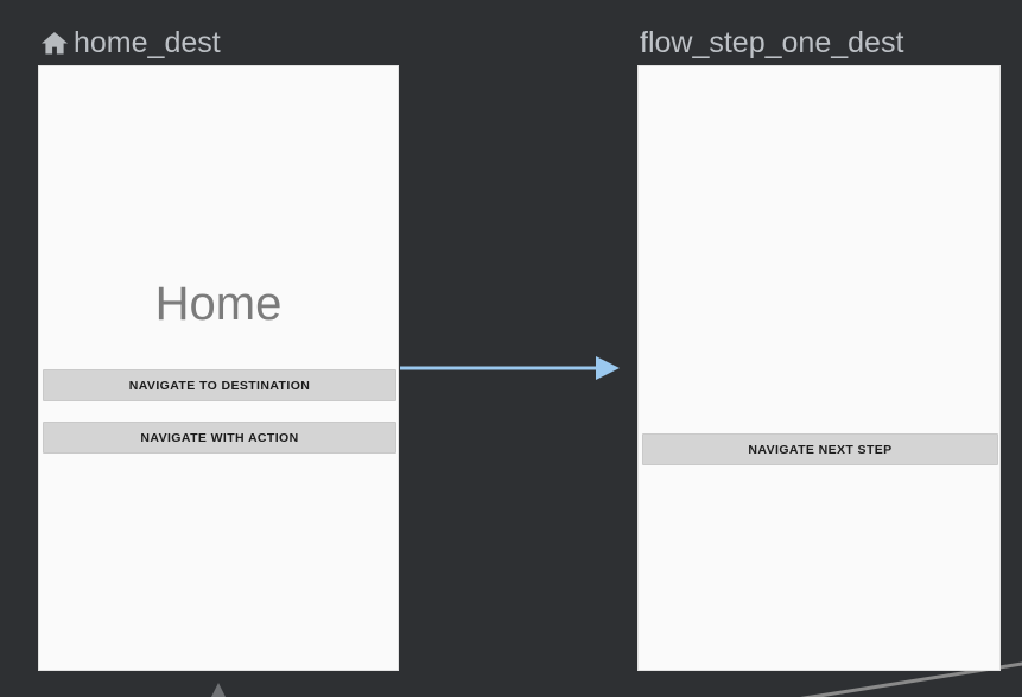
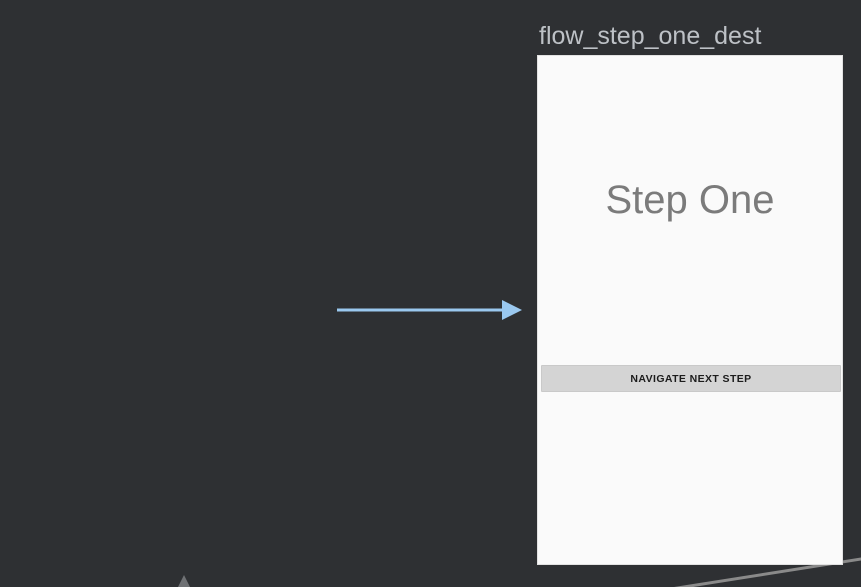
- home_dest
- Home
- NAVIGATE TO DESTINATION
- NAVIGATE WITH ACTION
  flow_step_one_dest
+ Step One
  NAVIGATE NEXT STEP
